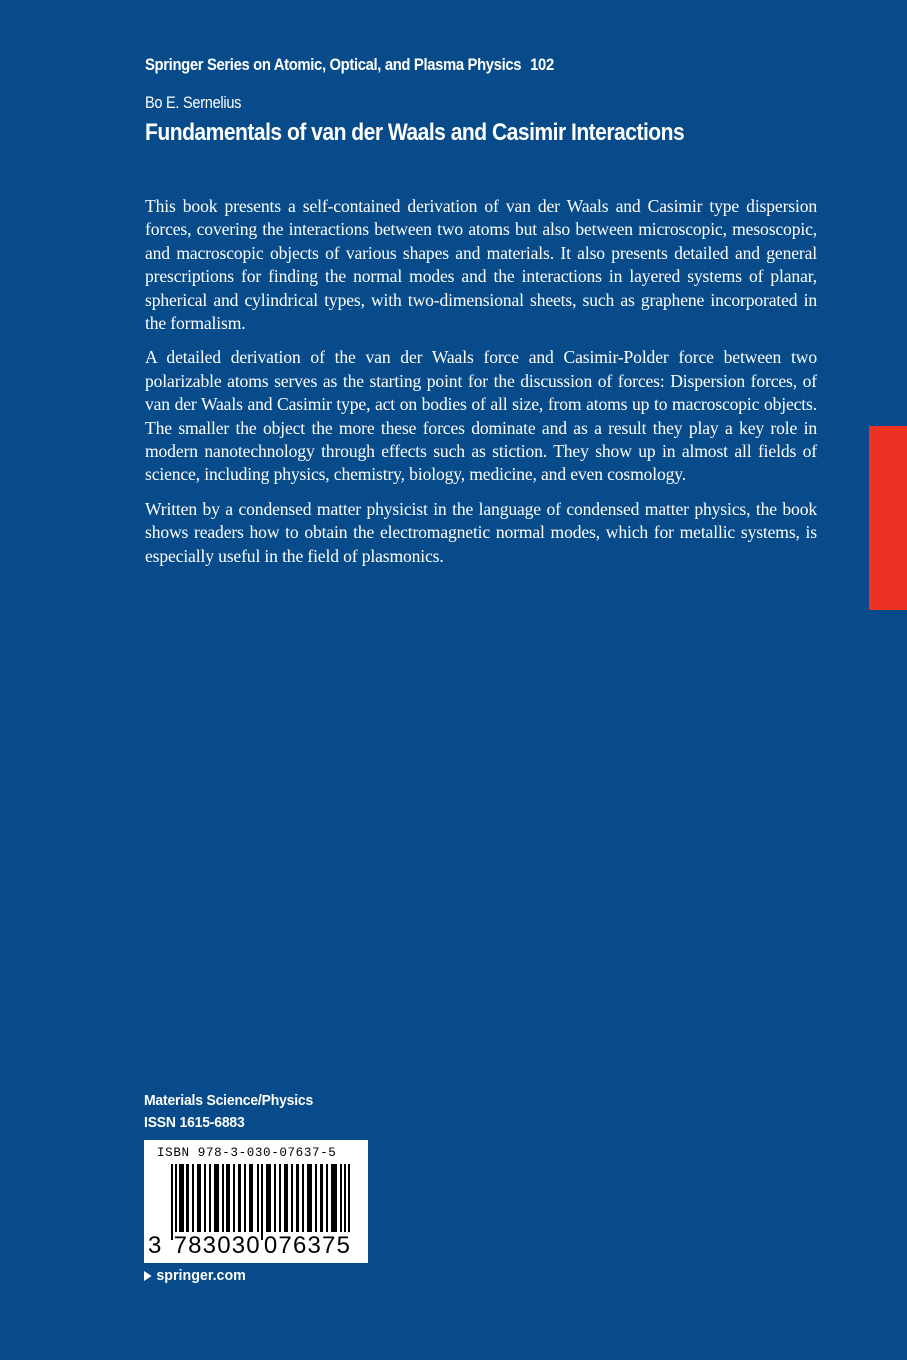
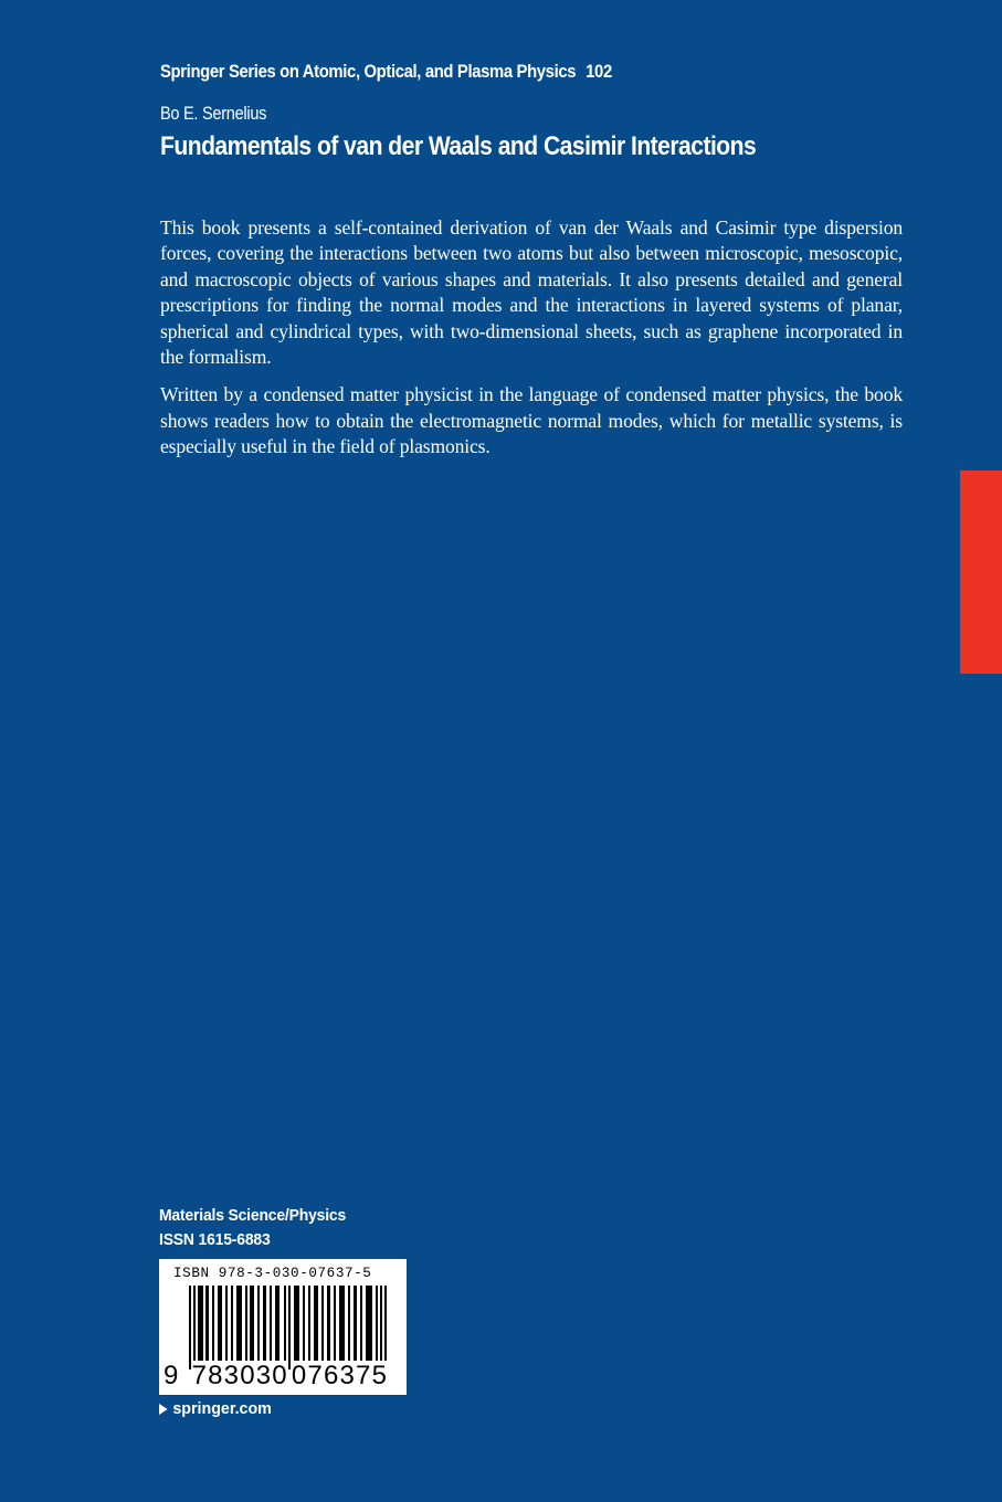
  Springer Series on Atomic, Optical, and Plasma Physics 102
  Bo E. Sernelius
  Fundamentals of van der Waals and Casimir Interactions
  This book presents a self-contained derivation of van der Waals and Casimir type dispersion forces, covering the interactions between two atoms but also between microscopic, mesoscopic, and macroscopic objects of various shapes and materials. It also presents detailed and general prescriptions for finding the normal modes and the interactions in layered systems of planar, spherical and cylindrical types, with two-dimensional sheets, such as graphene incorporated in the formalism.
- A detailed derivation of the van der Waals force and Casimir-Polder force between two polarizable atoms serves as the starting point for the discussion of forces: Dispersion forces, of van der Waals and Casimir type, act on bodies of all size, from atoms up to macroscopic objects. The smaller the object the more these forces dominate and as a result they play a key role in modern nanotechnology through effects such as stiction. They show up in almost all fields of science, including physics, chemistry, biology, medicine, and even cosmology.
  Written by a condensed matter physicist in the language of condensed matter physics, the book shows readers how to obtain the electromagnetic normal modes, which for metallic systems, is especially useful in the field of plasmonics.
  Materials Science/Physics
  ISSN 1615-6883
  ISBN 978-3-030-07637-5
- 3 783030076375
+ 9 783030076375
  springer.com
